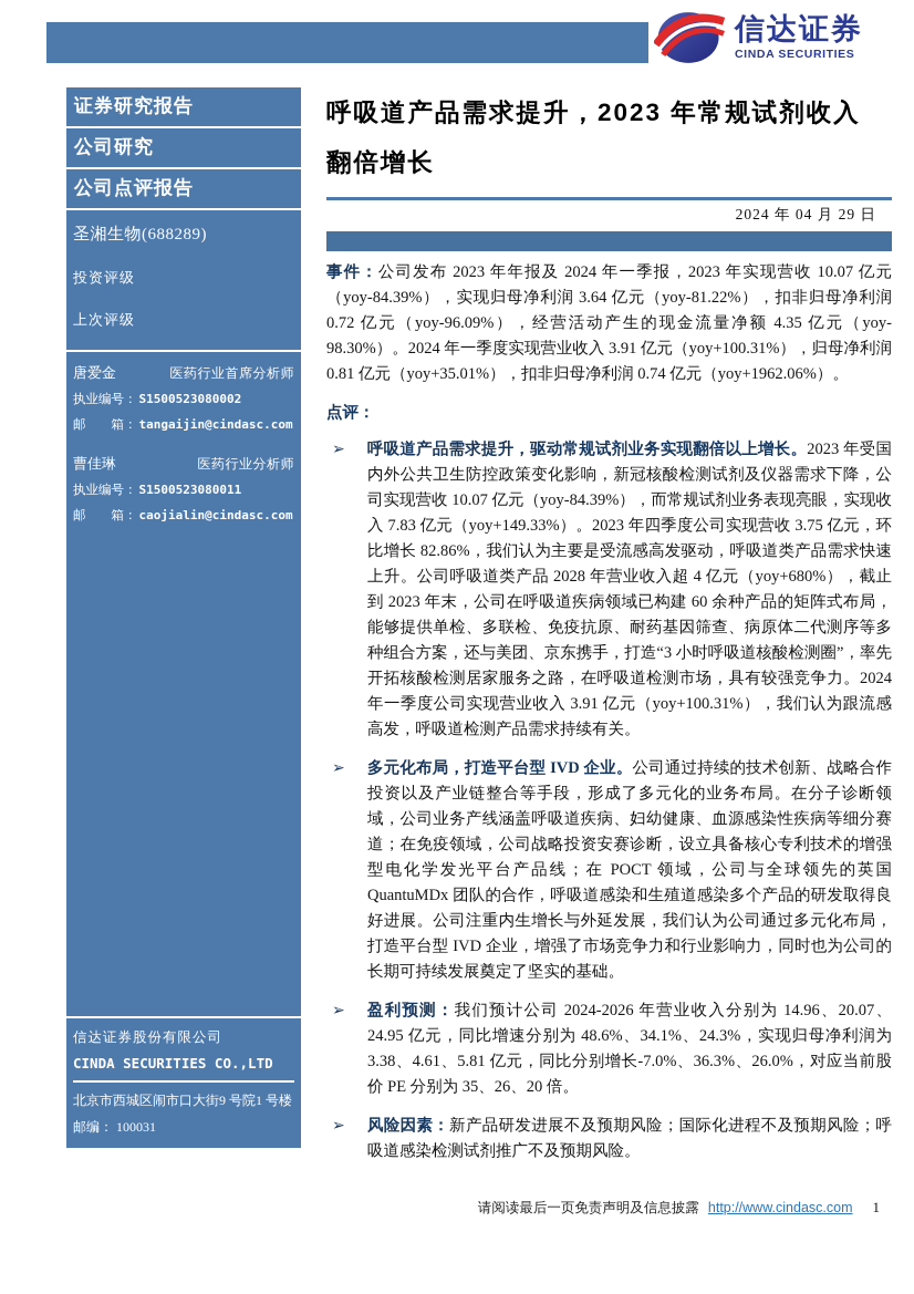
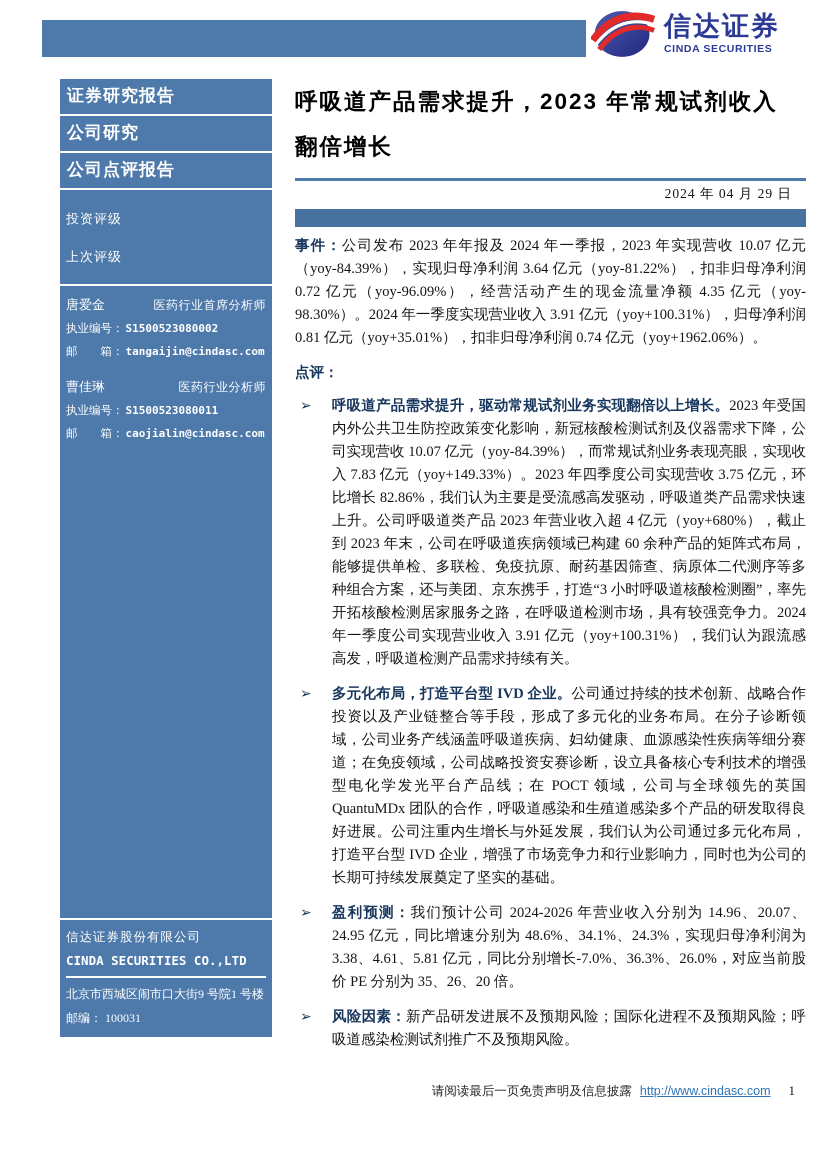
  信达证券
  CINDA SECURITIES
  证券研究报告
  公司研究
  公司点评报告
- 圣湘生物(688289)
  投资评级
  上次评级
  唐爱金
  医药行业首席分析师
  执业编号：
  S1500523080002
  邮 箱：
  tangaijin@cindasc.com
  曹佳琳
  医药行业分析师
  执业编号：
  S1500523080011
  邮 箱：
  caojialin@cindasc.com
  信达证券股份有限公司
  CINDA SECURITIES CO.,LTD
  北京市西城区闹市口大街9 号院1 号楼
  邮编： 100031
  呼吸道产品需求提升，2023 年常规试剂收入翻倍增长
  2024 年 04 月 29 日
  事件：公司发布 2023 年年报及 2024 年一季报，2023 年实现营收 10.07 亿元（yoy-84.39%），实现归母净利润 3.64 亿元（yoy-81.22%），扣非归母净利润 0.72 亿元（yoy-96.09%），经营活动产生的现金流量净额 4.35 亿元（yoy-98.30%）。2024 年一季度实现营业收入 3.91 亿元（yoy+100.31%），归母净利润 0.81 亿元（yoy+35.01%），扣非归母净利润 0.74 亿元（yoy+1962.06%）。
  点评：
  ➢
- 呼吸道产品需求提升，驱动常规试剂业务实现翻倍以上增长。2023 年受国内外公共卫生防控政策变化影响，新冠核酸检测试剂及仪器需求下降，公司实现营收 10.07 亿元（yoy-84.39%），而常规试剂业务表现亮眼，实现收入 7.83 亿元（yoy+149.33%）。2023 年四季度公司实现营收 3.75 亿元，环比增长 82.86%，我们认为主要是受流感高发驱动，呼吸道类产品需求快速上升。公司呼吸道类产品 2028 年营业收入超 4 亿元（yoy+680%），截止到 2023 年末，公司在呼吸道疾病领域已构建 60 余种产品的矩阵式布局，能够提供单检、多联检、免疫抗原、耐药基因筛查、病原体二代测序等多种组合方案，还与美团、京东携手，打造“3 小时呼吸道核酸检测圈”，率先开拓核酸检测居家服务之路，在呼吸道检测市场，具有较强竞争力。2024 年一季度公司实现营业收入 3.91 亿元（yoy+100.31%），我们认为跟流感高发，呼吸道检测产品需求持续有关。
+ 呼吸道产品需求提升，驱动常规试剂业务实现翻倍以上增长。2023 年受国内外公共卫生防控政策变化影响，新冠核酸检测试剂及仪器需求下降，公司实现营收 10.07 亿元（yoy-84.39%），而常规试剂业务表现亮眼，实现收入 7.83 亿元（yoy+149.33%）。2023 年四季度公司实现营收 3.75 亿元，环比增长 82.86%，我们认为主要是受流感高发驱动，呼吸道类产品需求快速上升。公司呼吸道类产品 2023 年营业收入超 4 亿元（yoy+680%），截止到 2023 年末，公司在呼吸道疾病领域已构建 60 余种产品的矩阵式布局，能够提供单检、多联检、免疫抗原、耐药基因筛查、病原体二代测序等多种组合方案，还与美团、京东携手，打造“3 小时呼吸道核酸检测圈”，率先开拓核酸检测居家服务之路，在呼吸道检测市场，具有较强竞争力。2024 年一季度公司实现营业收入 3.91 亿元（yoy+100.31%），我们认为跟流感高发，呼吸道检测产品需求持续有关。
  ➢
  多元化布局，打造平台型 IVD 企业。公司通过持续的技术创新、战略合作投资以及产业链整合等手段，形成了多元化的业务布局。在分子诊断领域，公司业务产线涵盖呼吸道疾病、妇幼健康、血源感染性疾病等细分赛道；在免疫领域，公司战略投资安赛诊断，设立具备核心专利技术的增强型电化学发光平台产品线；在 POCT 领域，公司与全球领先的英国 QuantuMDx 团队的合作，呼吸道感染和生殖道感染多个产品的研发取得良好进展。公司注重内生增长与外延发展，我们认为公司通过多元化布局，打造平台型 IVD 企业，增强了市场竞争力和行业影响力，同时也为公司的长期可持续发展奠定了坚实的基础。
  ➢
  盈利预测：我们预计公司 2024-2026 年营业收入分别为 14.96、20.07、24.95 亿元，同比增速分别为 48.6%、34.1%、24.3%，实现归母净利润为 3.38、4.61、5.81 亿元，同比分别增长-7.0%、36.3%、26.0%，对应当前股价 PE 分别为 35、26、20 倍。
  ➢
  风险因素：新产品研发进展不及预期风险；国际化进程不及预期风险；呼吸道感染检测试剂推广不及预期风险。
  请阅读最后一页免责声明及信息披露 http://www.cindasc.com 1
